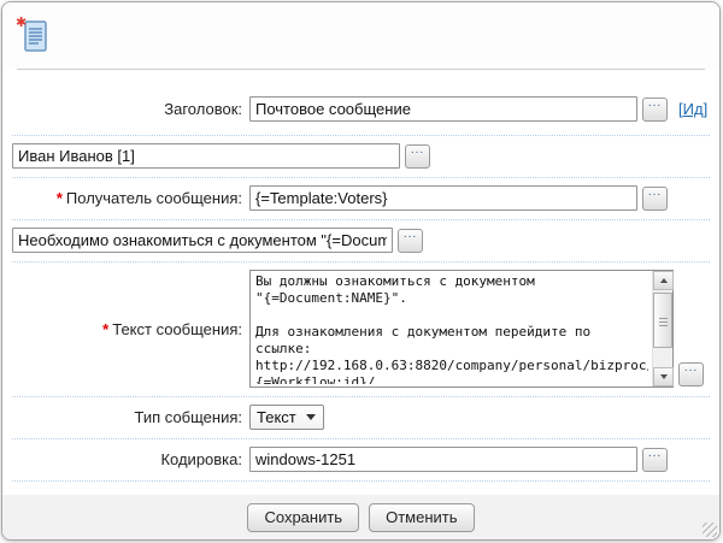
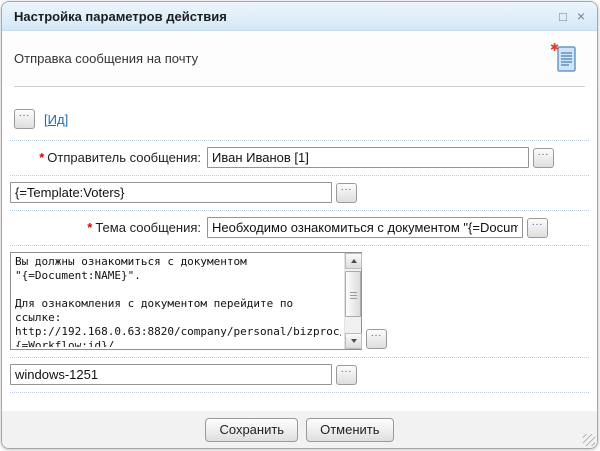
+ Настройка параметров действия
+ □
+ ×
+ Отправка сообщения на почту
  ✱
- Заголовок:
- Почтовое сообщение
  ...
  [Ид]
+ * Отправитель сообщения:
  Иван Иванов [1]
  ...
- * Получатель сообщения:
  {=Template:Voters}
  ...
+ * Тема сообщения:
  Необходимо ознакомиться с документом "{=Docum
  ...
- * Текст сообщения:
  Вы должны ознакомиться с документом
  "{=Document:NAME}".
  Для ознакомления с документом перейдите по ссылке:
  http://192.168.0.63:8820/company/personal/bizproc
  {=Workflow:id}/
  ...
- Тип собщения:
- Текст
- Кодировка:
  windows-1251
  ...
  Сохранить
  Отменить
